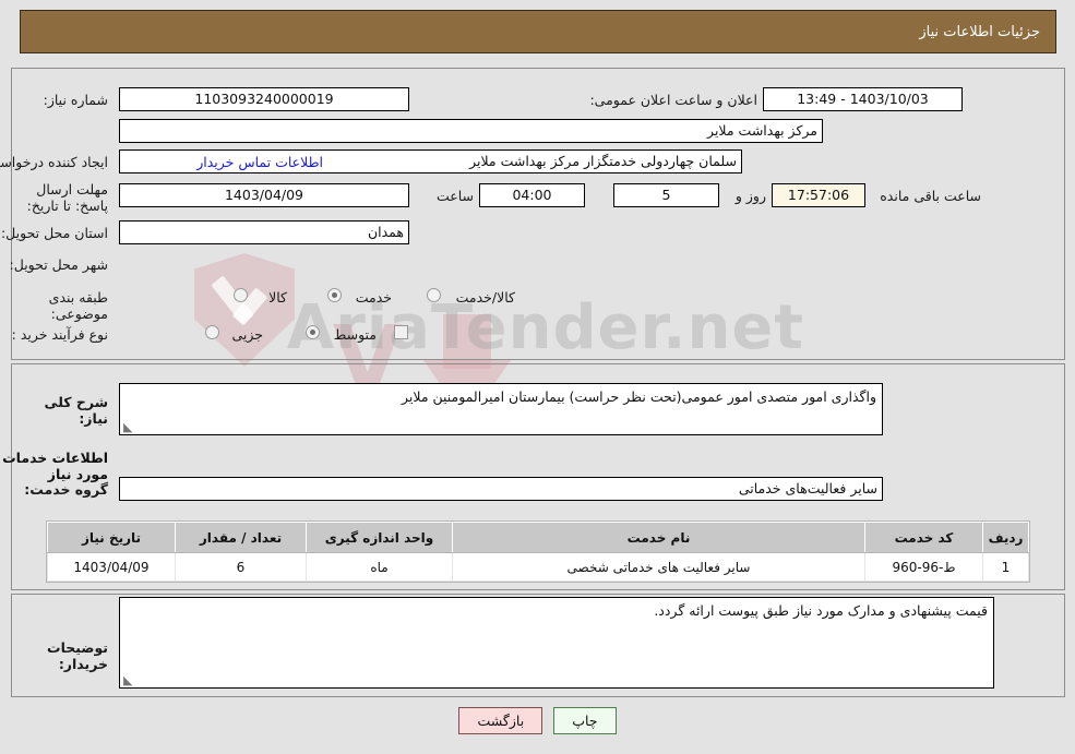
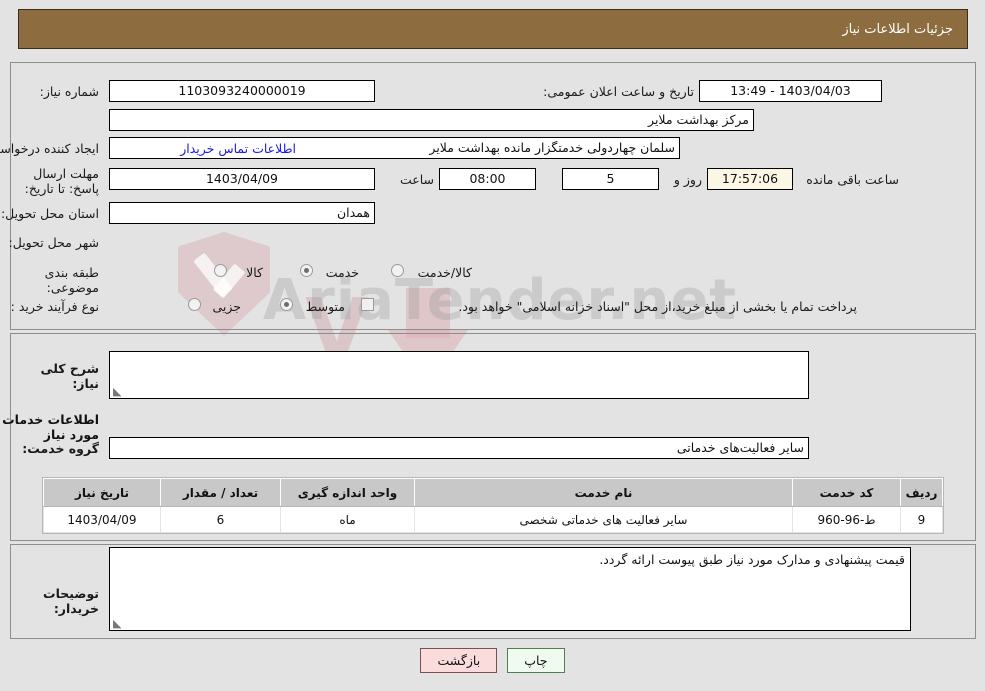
  V
  riaTender.net
  جزئیات اطلاعات نیاز
  شماره نیاز:
  1103093240000019
- اعلان و ساعت اعلان عمومی:
+ تاریخ و ساعت اعلان عمومی:
- 1403/10/03 - 13:49
+ 1403/04/03 - 13:49
  مرکز بهداشت ملایر
  ایجاد کننده درخواس
- سلمان چهاردولی خدمتگزار مرکز بهداشت ملایر
+ سلمان چهاردولی خدمتگزار مانده بهداشت ملایر
  اطلاعات تماس خریدار
  مهلت ارسال پاسخ: تا تاریخ:
  1403/04/09
  ساعت
- 04:00
+ 08:00
  5
  روز و
  17:57:06
  ساعت باقی مانده
  استان محل تحویل:
  همدان
  شهر محل تحویل:
  طبقه بندی موضوعی:
  کالا
  خدمت
  کالا/خدمت
  نوع فرآیند خرید :
  جزیی
  متوسط
+ پرداخت تمام یا بخشی از مبلغ خرید،از محل "اسناد خزانه اسلامی" خواهد بود.
  شرح کلی نیاز:
- واگذاری امور متصدی امور عمومی(تحت نظر حراست) بیمارستان امیرالمومنین ملایر
  اطلاعات خدمات مورد نیاز
  گروه خدمت:
  سایر فعالیت‌های خدماتی
  ردیف	کد خدمت	نام خدمت	واحد اندازه گیری	تعداد / مقدار	تاریخ نیاز
- 1	ط-96-960	سایر فعالیت های خدماتی شخصی	ماه	6	1403/04/09
+ 9	ط-96-960	سایر فعالیت های خدماتی شخصی	ماه	6	1403/04/09
  توضیحات خریدار:
  قیمت پیشنهادی و مدارک مورد نیاز طبق پیوست ارائه گردد.
  بازگشت
  چاپ
